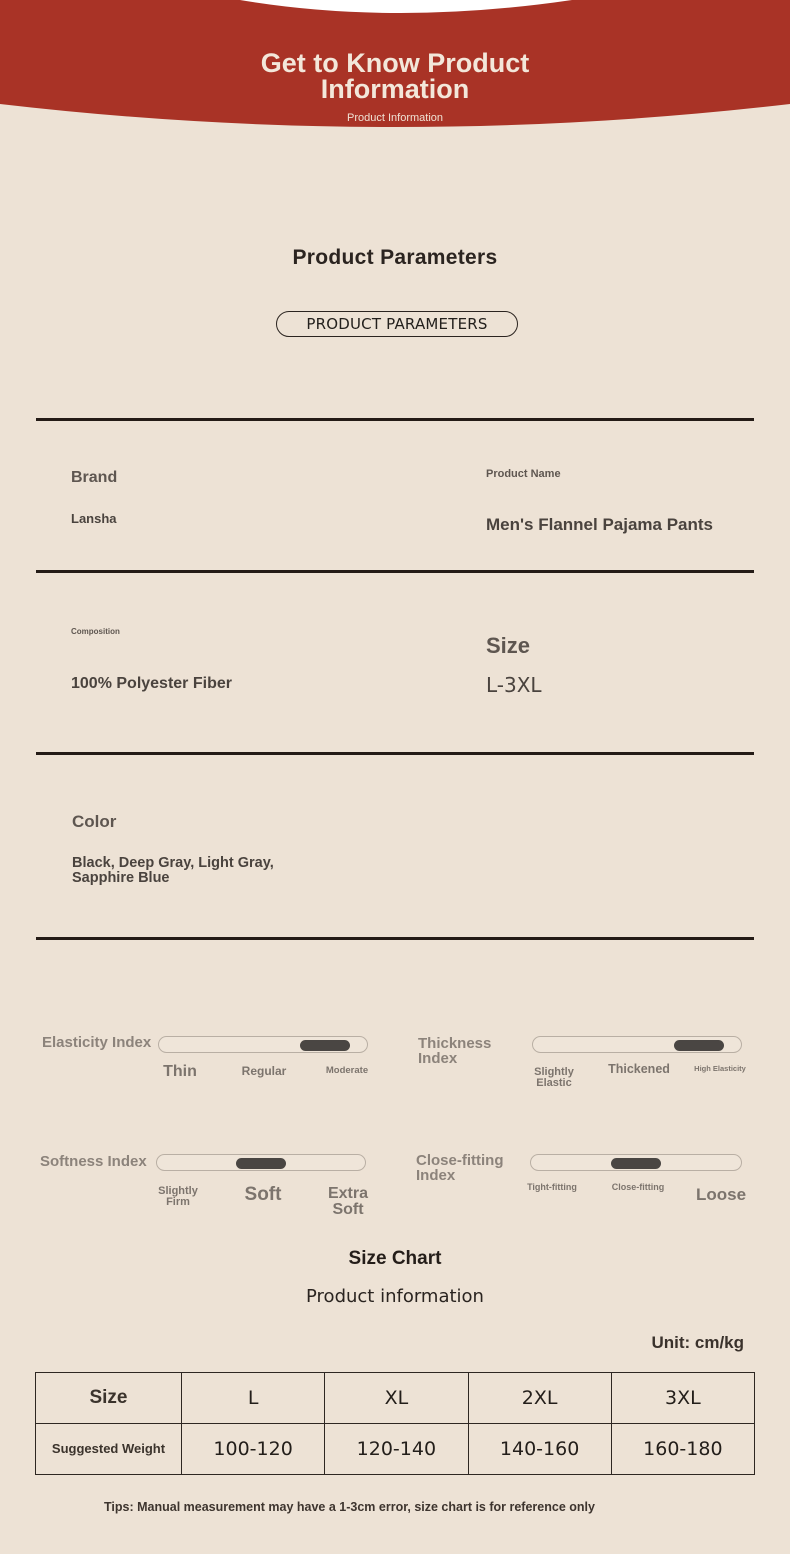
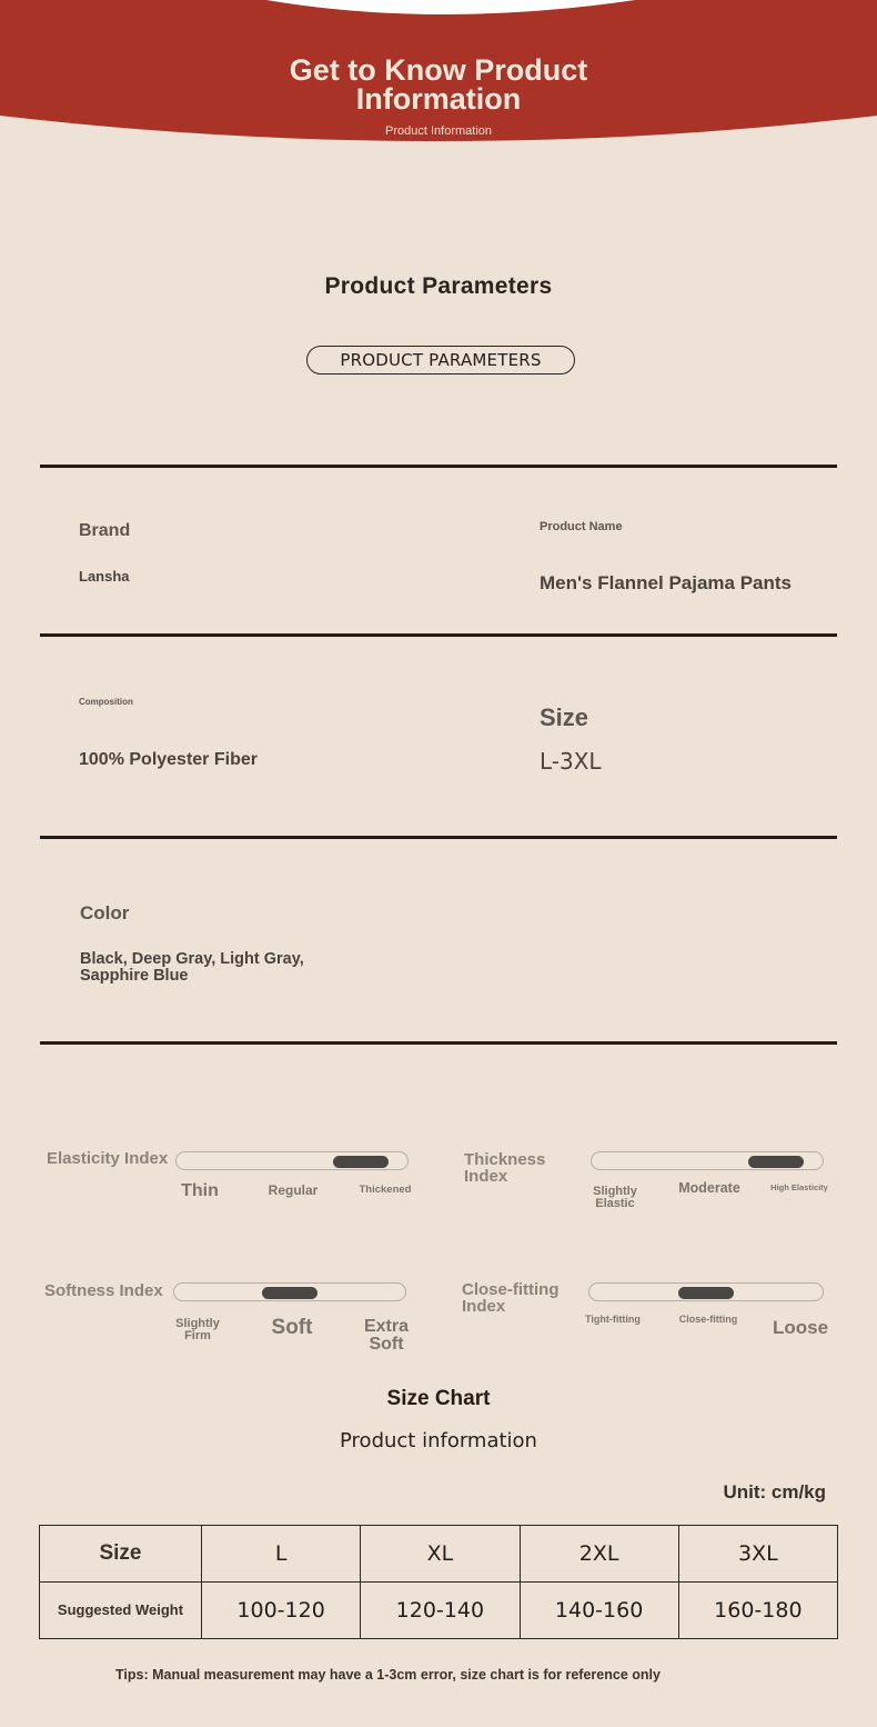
  Get to Know Product Information
  Product Information
  Product Parameters
  PRODUCT PARAMETERS
  Brand
  Lansha
  Product Name
  Men's Flannel Pajama Pants
  Composition
  100% Polyester Fiber
  Size
  L-3XL
  Color
  Black, Deep Gray, Light Gray, Sapphire Blue
  Elasticity Index
  Thin
  Regular
- Moderate
+ Thickened
  Thickness Index
  Slightly Elastic
- Thickened
+ Moderate
  High Elasticity
  Softness Index
  Slightly Firm
  Soft
  Extra Soft
  Close-fitting Index
  Tight-fitting
  Close-fitting
  Loose
  Size Chart
  Product information
  Unit: cm/kg
  Size	L	XL	2XL	3XL
  Suggested Weight	100-120	120-140	140-160	160-180
  Tips: Manual measurement may have a 1-3cm error, size chart is for reference only
